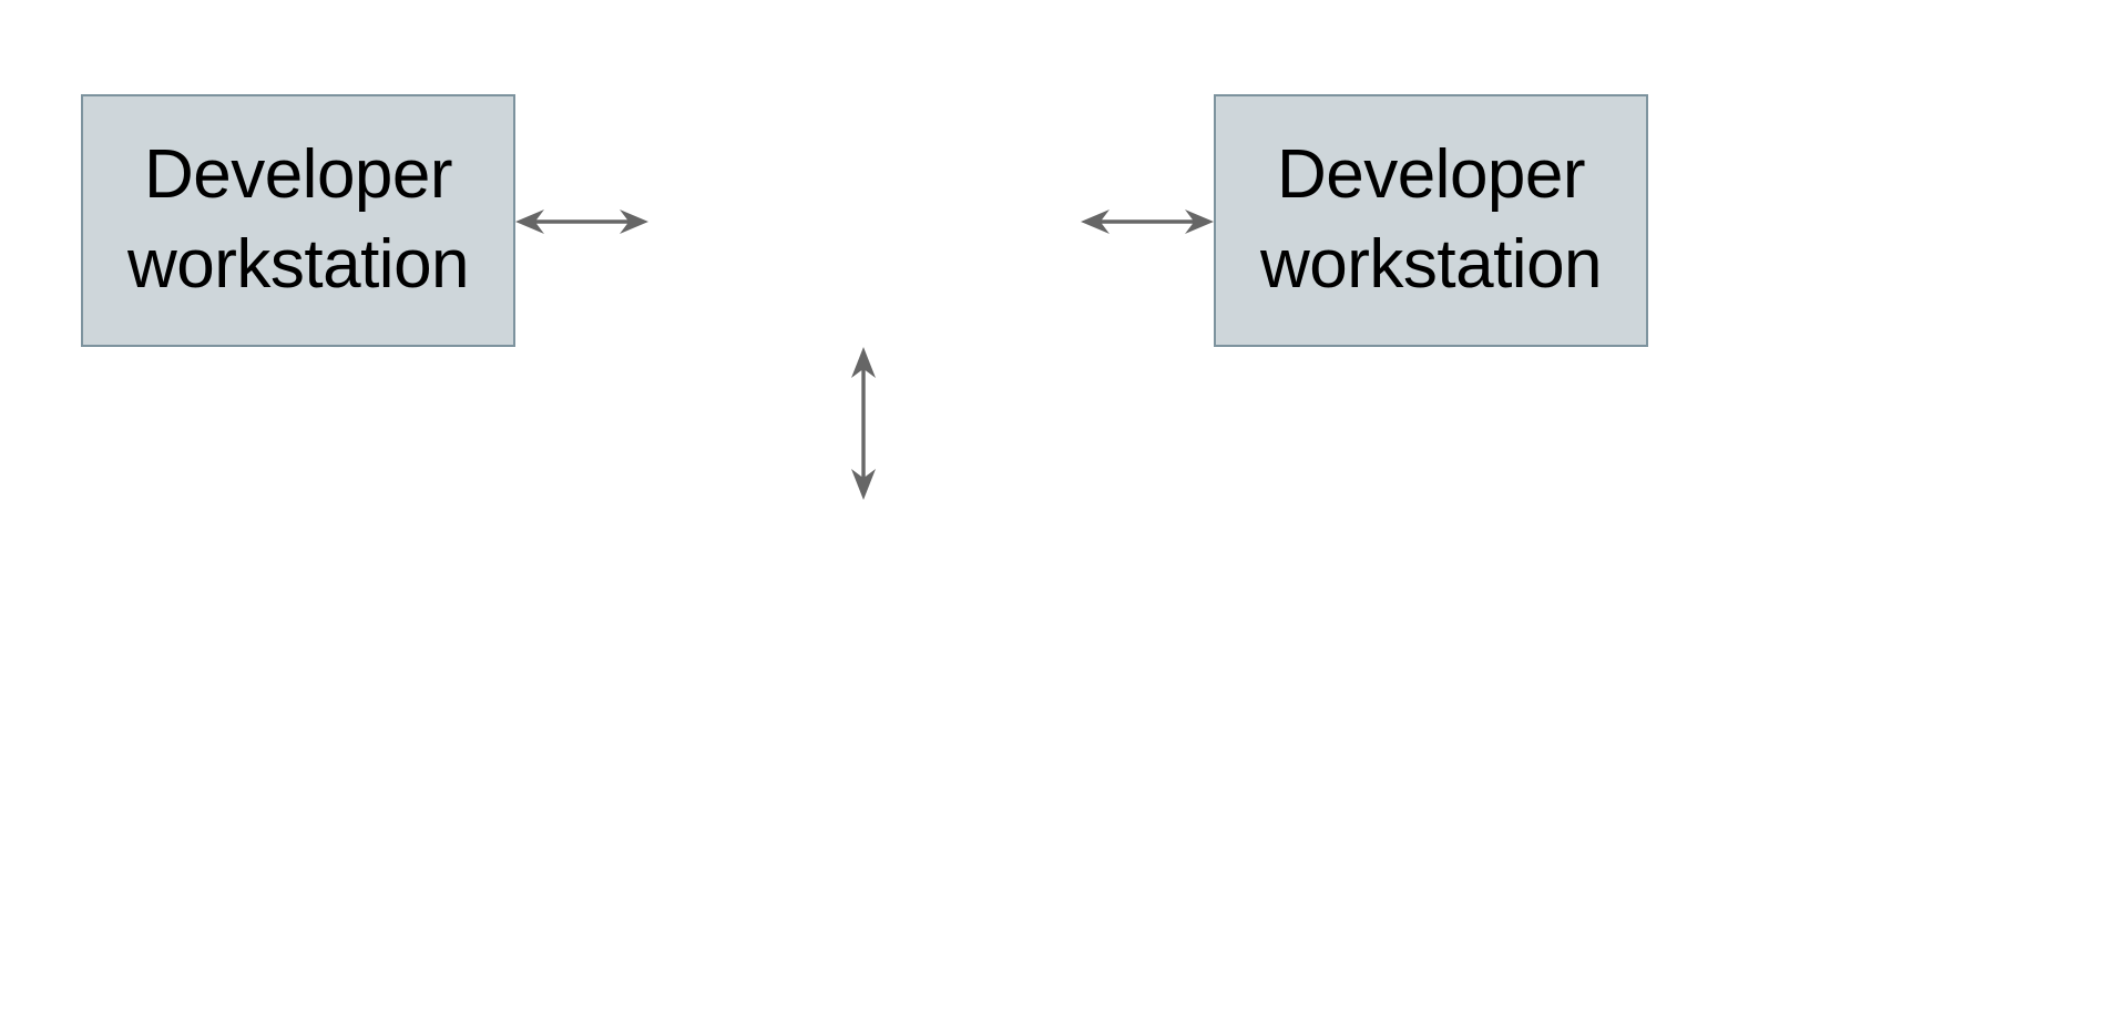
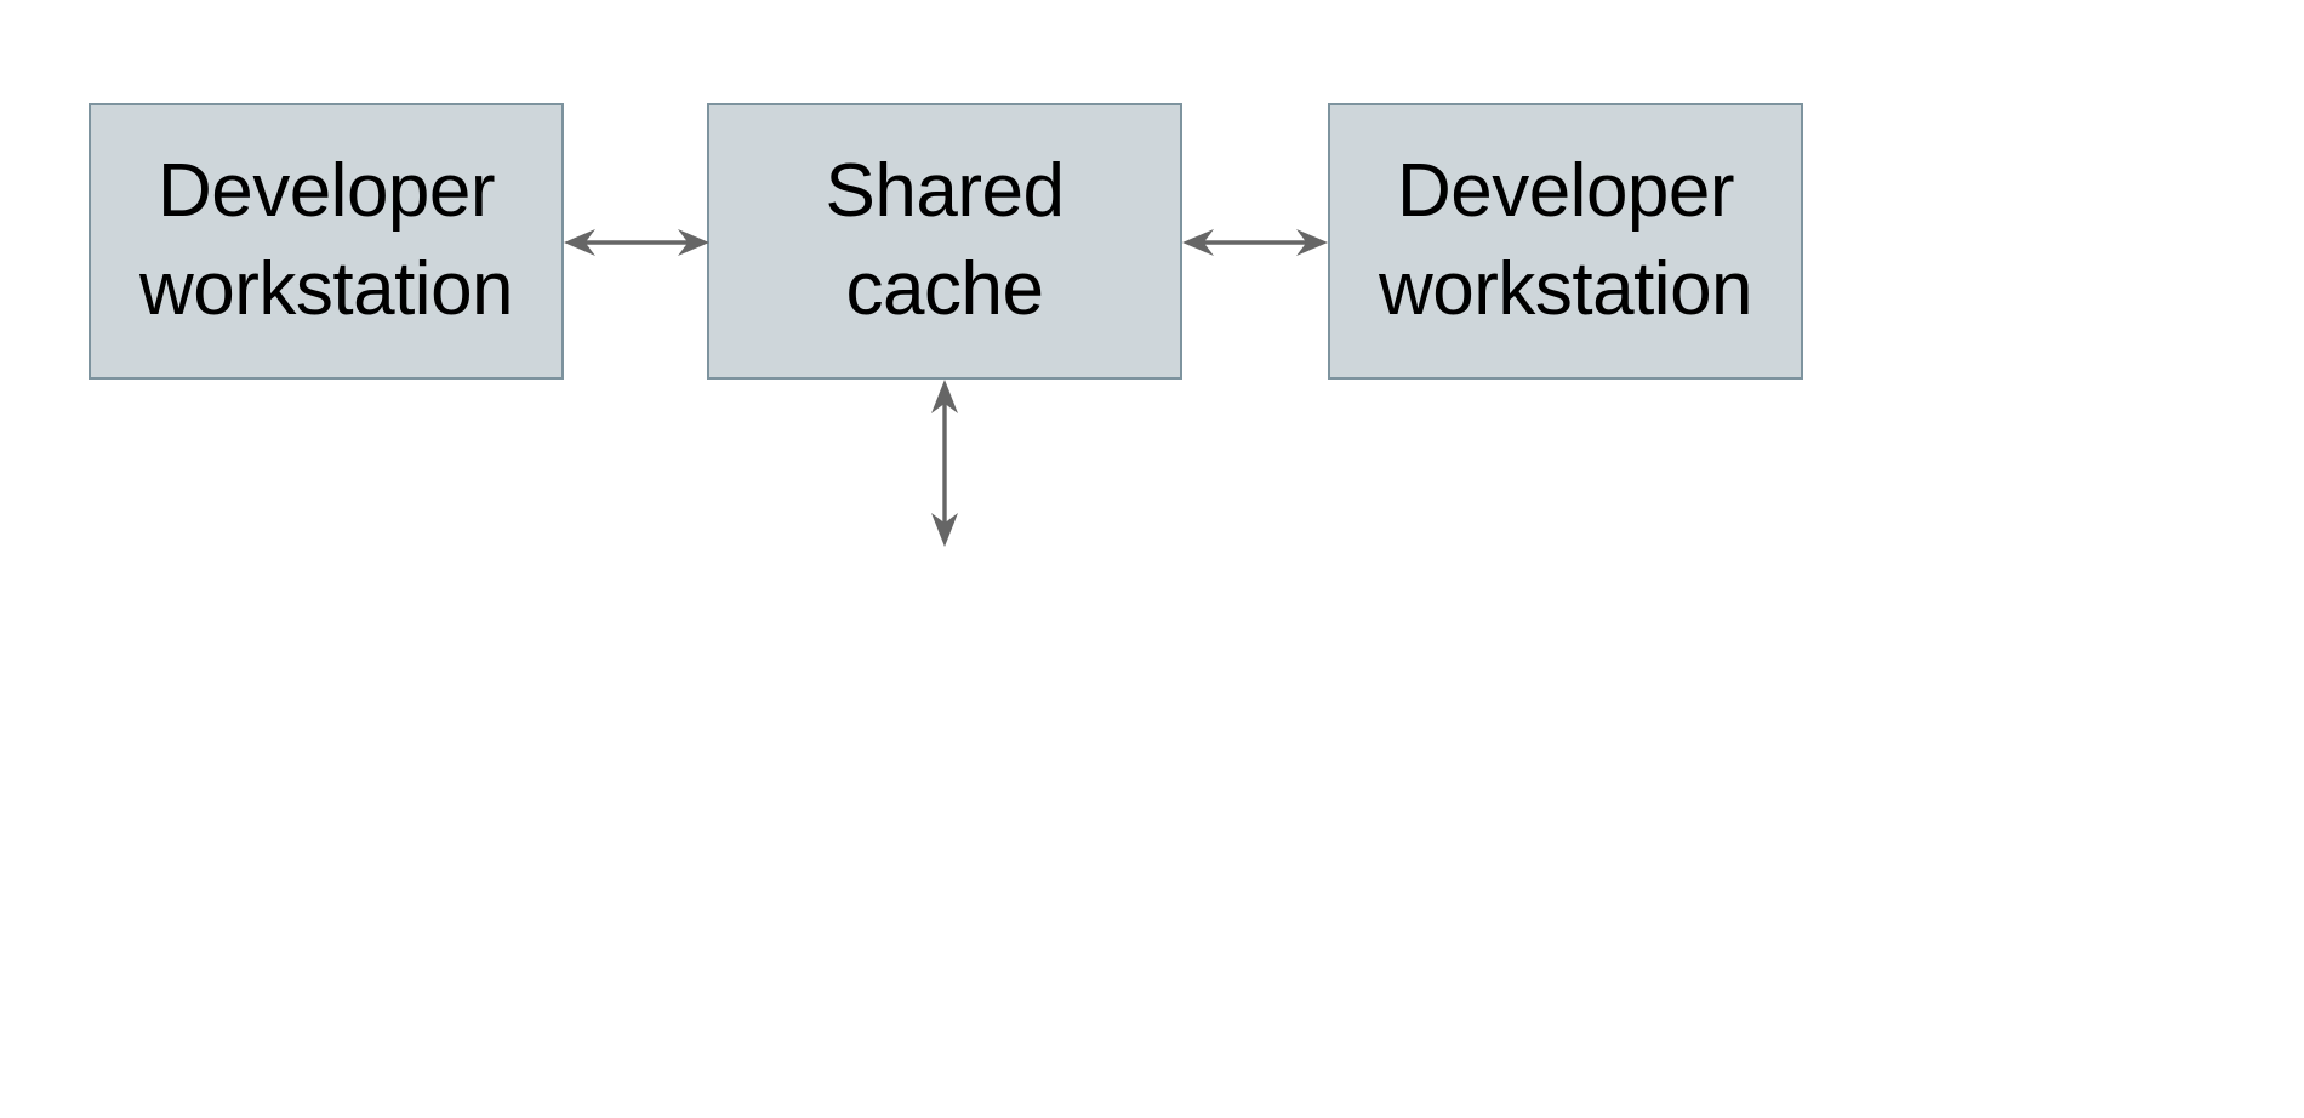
  Developer
  workstation
+ Shared
+ cache
  Developer
  workstation
